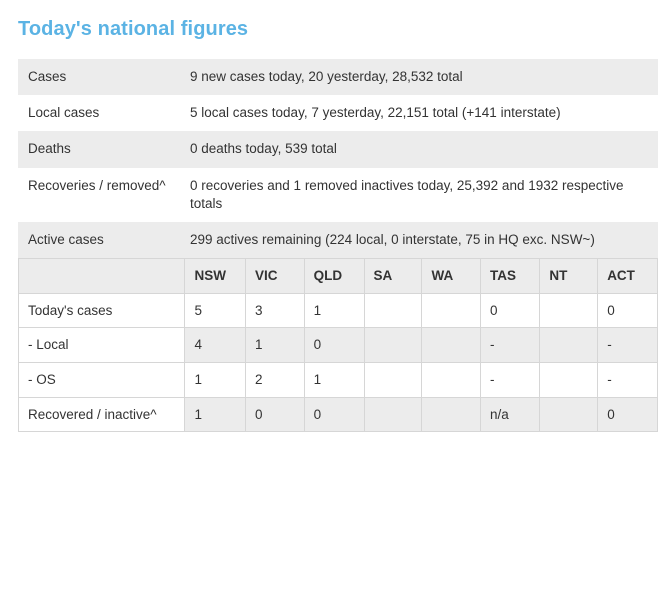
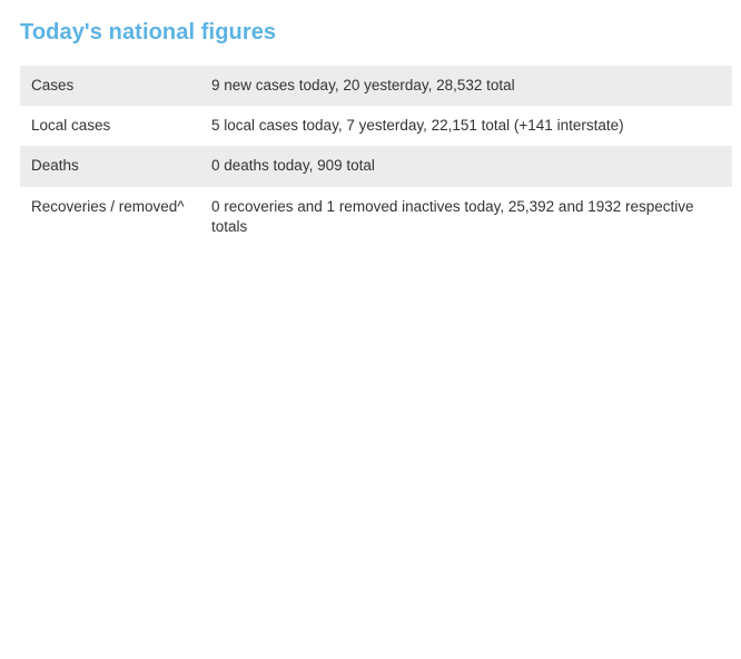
  Today's national figures
  Cases	9 new cases today, 20 yesterday, 28,532 total
  Local cases	5 local cases today, 7 yesterday, 22,151 total (+141 interstate)
- Deaths	0 deaths today, 539 total
+ Deaths	0 deaths today, 909 total
  Recoveries / removed^	0 recoveries and 1 removed inactives today, 25,392 and 1932 respective totals
- Active cases	299 actives remaining (224 local, 0 interstate, 75 in HQ exc. NSW~)
- 	NSW	VIC	QLD	SA	WA	TAS	NT	ACT
- Today's cases	5	3	1			0		0
- - Local	4	1	0			-		-
- - OS	1	2	1			-		-
- Recovered / inactive^	1	0	0			n/a		0
